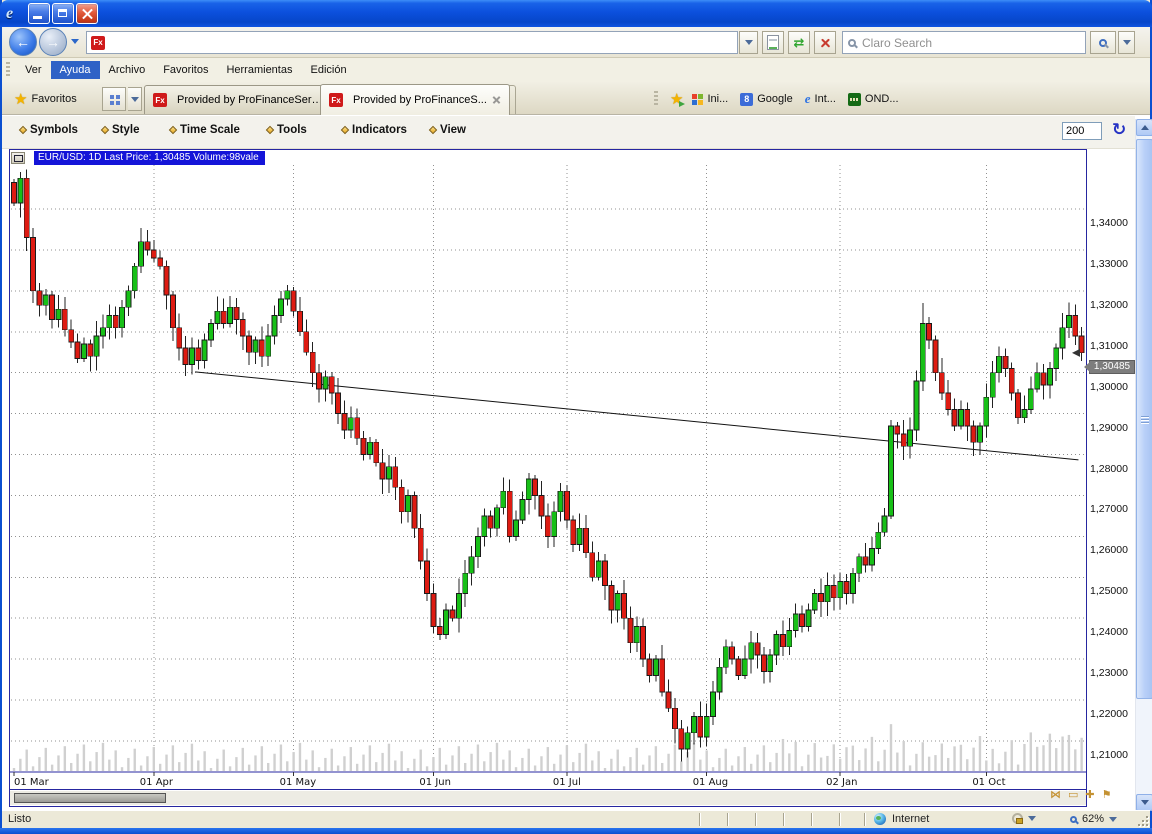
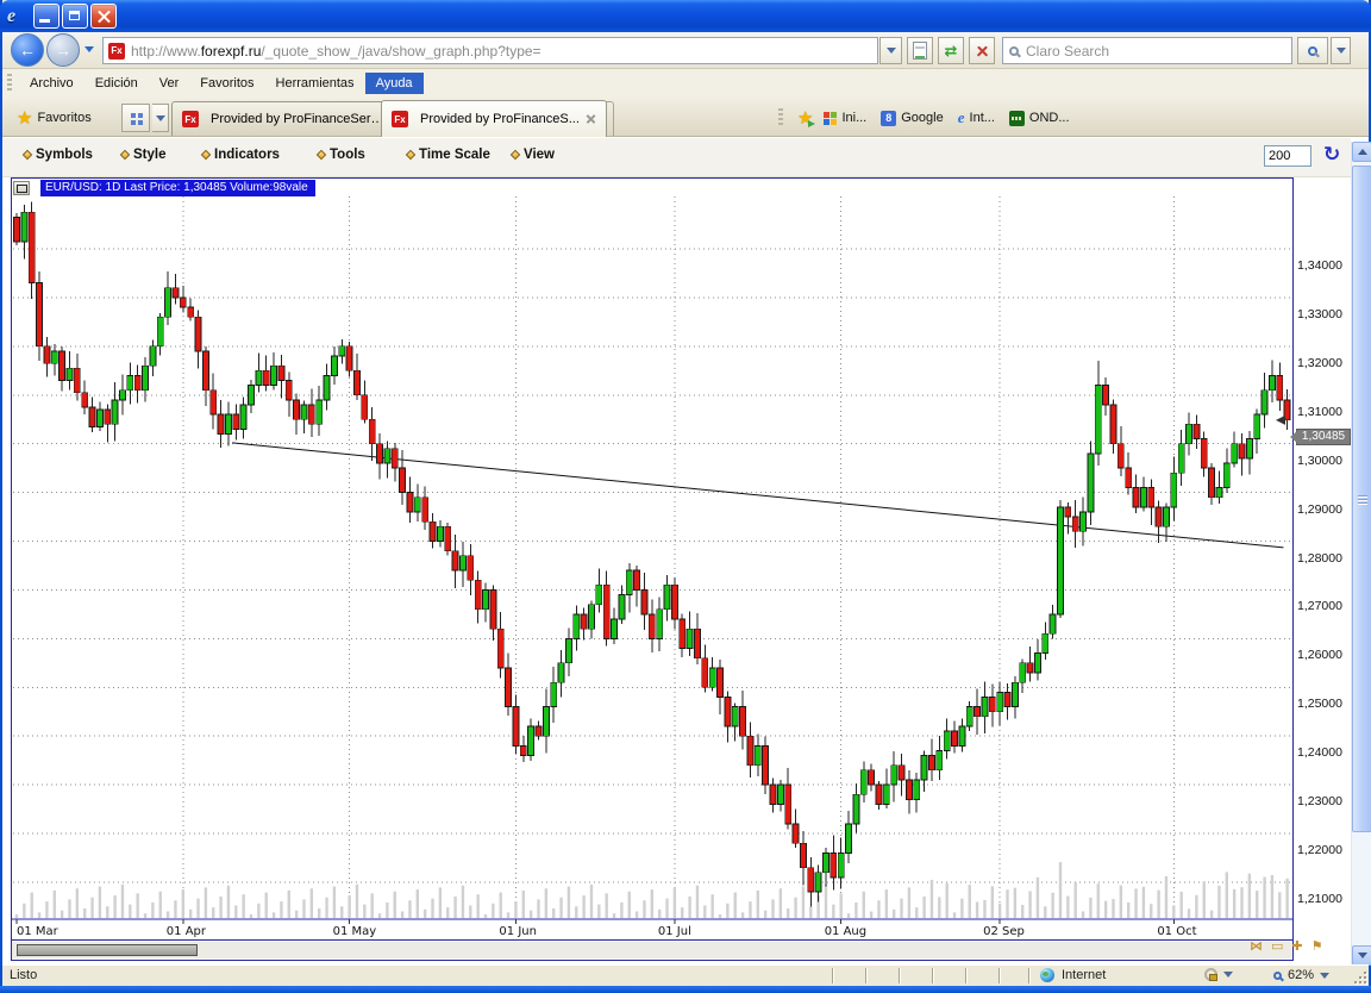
  e
  ←
  →
  Fx
+ http://www.forexpf.ru/_quote_show_/java/show_graph.php?type=
  ⇄
  Claro Search
- Ver
+ Archivo
- Ayuda
+ Edición
- Archivo
+ Ver
  Favoritos
  Herramientas
- Edición
+ Ayuda
  ★
  Favoritos
  Fx
  Provided by ProFinanceServi
  Fx
  Provided by ProFinanceS...
  ★
  Ini...
  8
  Google
  e
  Int...
  OND...
  200
  ↻
  Symbols
  Style
- Time Scale
+ Indicators
  Tools
- Indicators
+ Time Scale
  View
  EUR/USD: 1D Last Price: 1,30485 Volume:98vale
  01 Mar
  01 Apr
  01 May
  01 Jun
  01 Jul
  01 Aug
- 02 Jan
+ 02 Sep
  01 Oct
  1,34000
  1,33000
  1,32000
  1,31000
  1,30000
  1,29000
  1,28000
  1,27000
  1,26000
  1,25000
  1,24000
  1,23000
  1,22000
  1,21000
  1,30485
  ⋈
  ▭
  ✚
  ⚑
  Listo
  Internet
  62%
